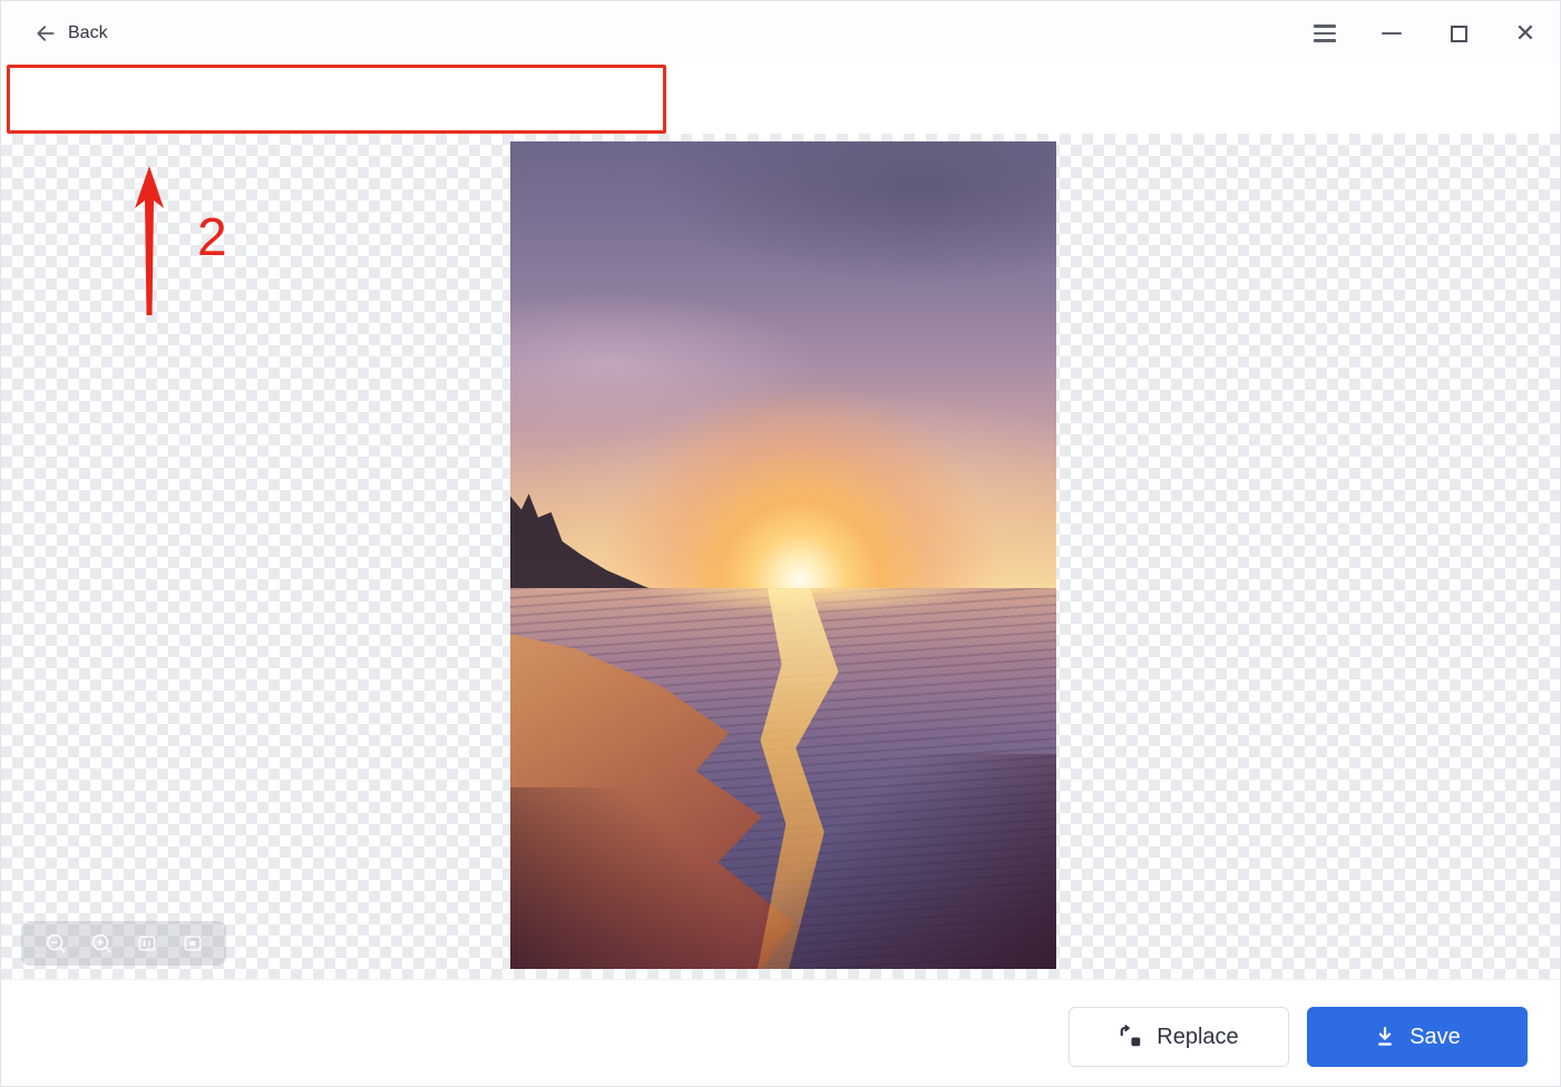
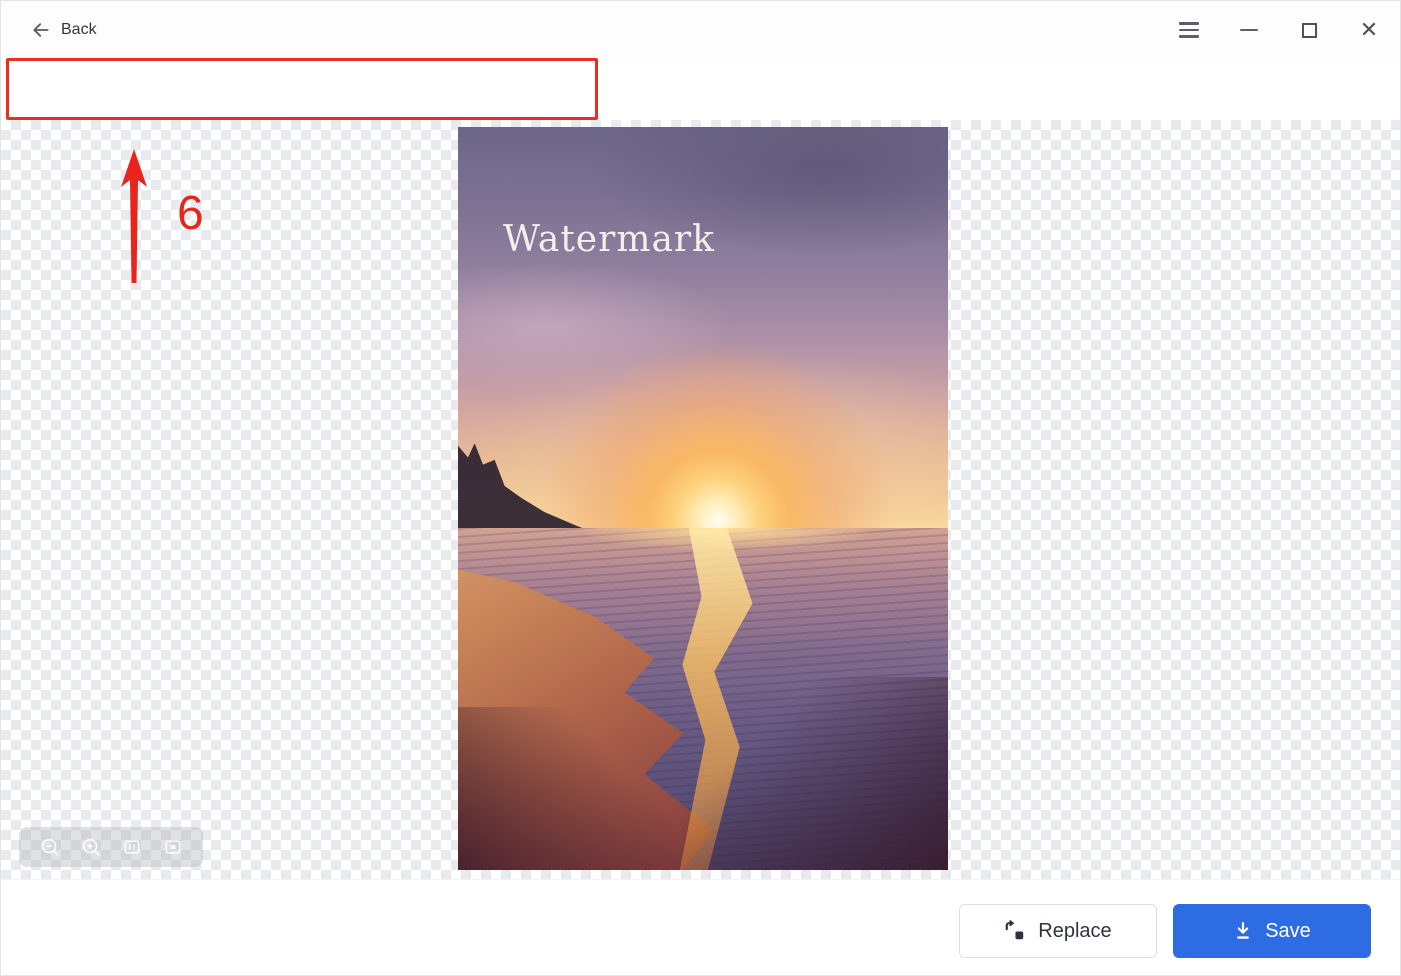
  Back
  ✕
- 2
+ 6
+ Watermark
  Replace
  Save
